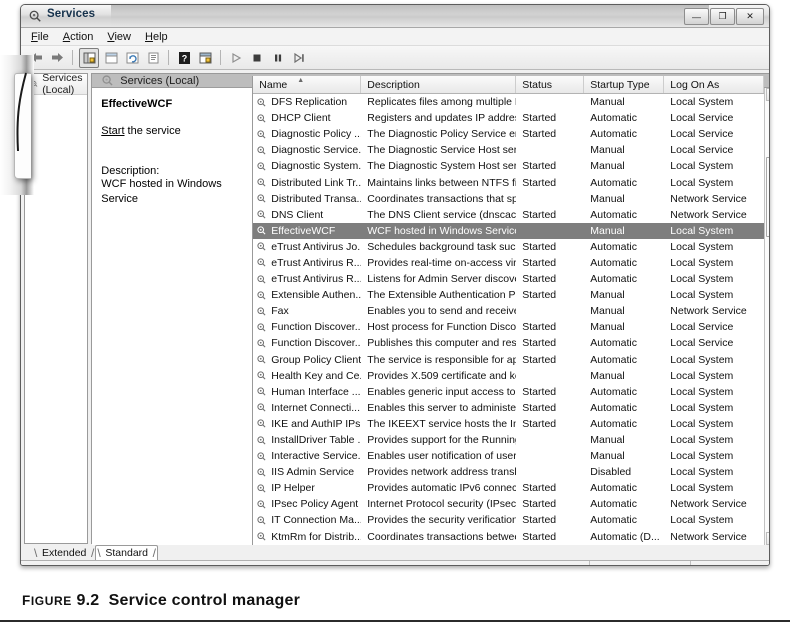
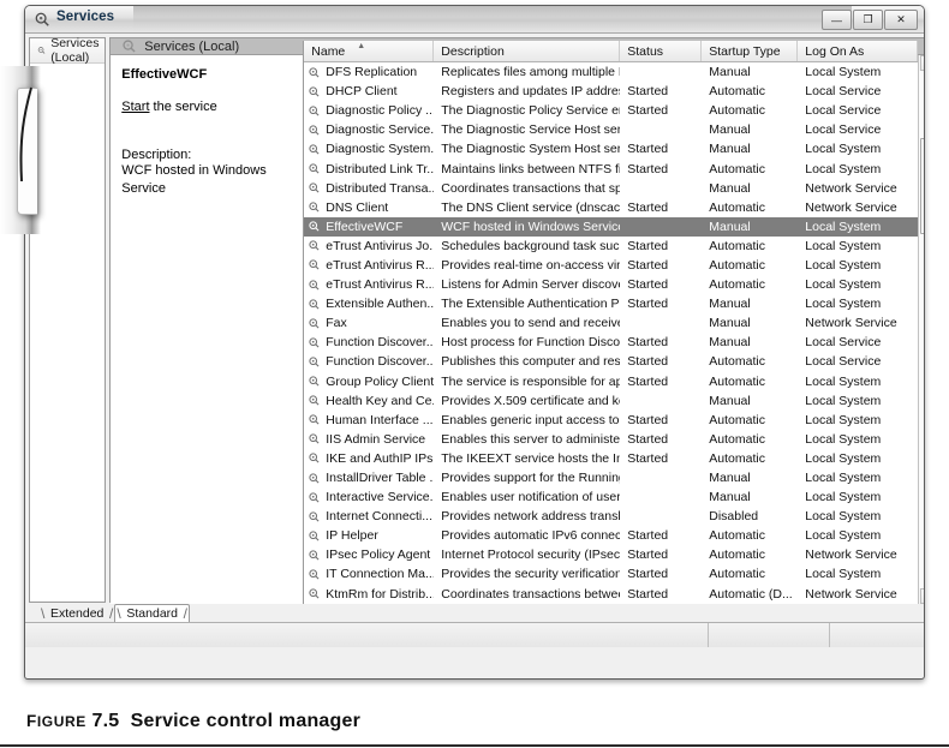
  Services
  —
  ❐
  ✕
- File
- Action
- View
- Help
- ?
  Services (Local)
  Services (Local)
  EffectiveWCF
  Start the service
  Description:
  WCF hosted in Windows Service
  Name
  Description
  Status
  Startup Type
  Log On As
  DFS Replication
  Replicates files among multiple
  Manual
  Local System
  DHCP Client
  Registers and updates IP addre
  Started
  Automatic
  Local Service
  Diagnostic Policy ..
  The Diagnostic Policy Service e
  Started
  Automatic
  Local Service
  Diagnostic Service.
  The Diagnostic Service Host ser
  Manual
  Local Service
  Diagnostic System.
  The Diagnostic System Host ser
  Started
  Manual
  Local System
  Distributed Link Tr..
  Maintains links between NTFS fi
  Started
  Automatic
  Local System
  Distributed Transa..
  Coordinates transactions that sp
  Manual
  Network Service
  DNS Client
  The DNS Client service (dnscac
  Started
  Automatic
  Network Service
  EffectiveWCF
  WCF hosted in Windows Servic
  Manual
  Local System
  eTrust Antivirus Jo.
  Schedules background task suc
  Started
  Automatic
  Local System
  eTrust Antivirus R...
  Provides real-time on-access vir
  Started
  Automatic
  Local System
  eTrust Antivirus R...
  Listens for Admin Server discov
  Started
  Automatic
  Local System
  Extensible Authen..
  The Extensible Authentication P
  Started
  Manual
  Local System
  Fax
  Enables you to send and receiv
  Manual
  Network Service
  Function Discover..
  Host process for Function Disco
  Started
  Manual
  Local Service
  Function Discover..
  Publishes this computer and res
  Started
  Automatic
  Local Service
  Group Policy Client
  The service is responsible for ap
  Started
  Automatic
  Local System
  Health Key and Ce.
  Provides X.509 certificate and k
  Manual
  Local System
  Human Interface ...
  Enables generic input access to
  Started
  Automatic
  Local System
- Internet Connecti...
+ IIS Admin Service
  Enables this server to administe
  Started
  Automatic
  Local System
  IKE and AuthIP IPs
  The IKEEXT service hosts the In
  Started
  Automatic
  Local System
  InstallDriver Table .
  Provides support for the Runnin
  Manual
  Local System
  Interactive Service.
  Enables user notification of user
  Manual
  Local System
- IIS Admin Service
+ Internet Connecti...
  Provides network address transl
  Disabled
  Local System
  IP Helper
  Provides automatic IPv6 connec
  Started
  Automatic
  Local System
  IPsec Policy Agent
  Internet Protocol security (IPsec
  Started
  Automatic
  Network Service
  IT Connection Ma...
  Provides the security verification
  Started
  Automatic
  Local System
  KtmRm for Distrib..
  Coordinates transactions betwe
  Started
  Automatic (D...
  Network Service
  \
  Extended
  /
  \
  Standard
  /
- FIGURE 9.2 Service control manager
+ FIGURE 7.5 Service control manager
